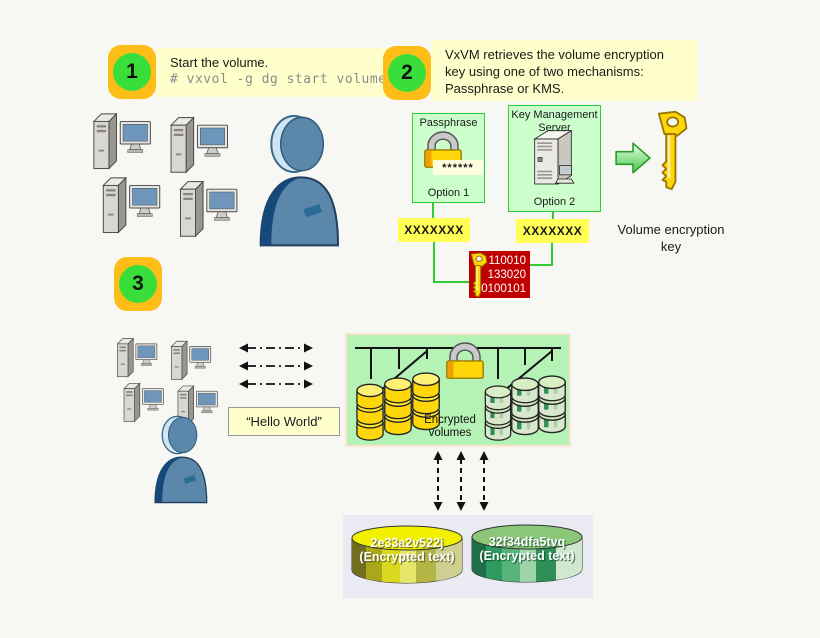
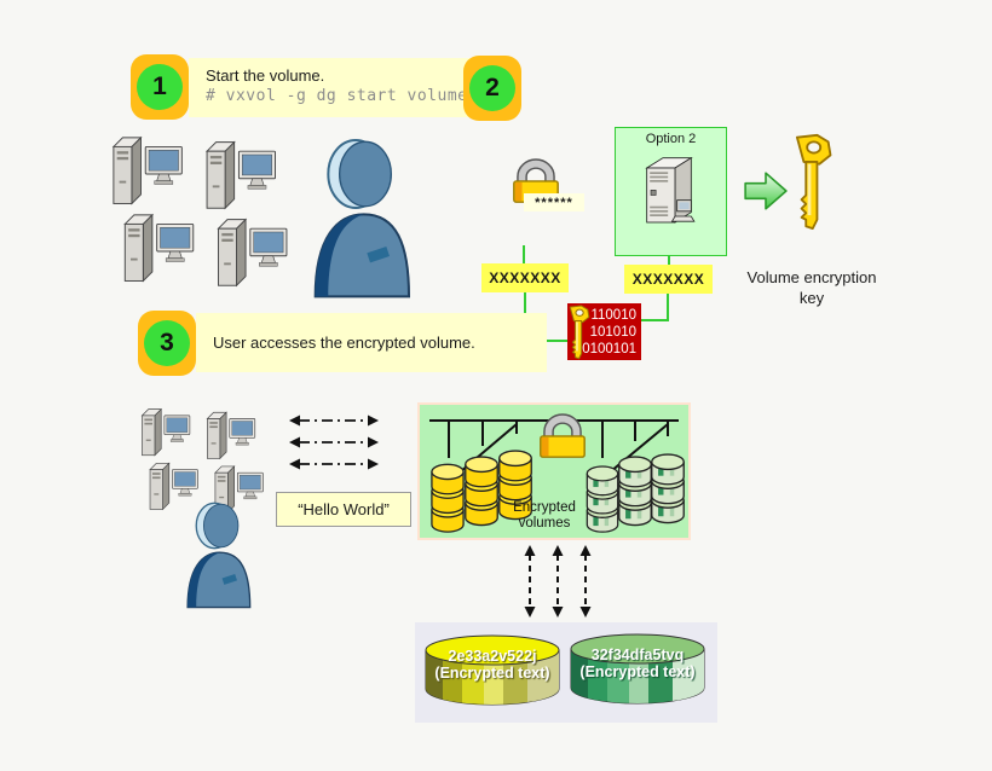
  1
  Start the volume.
  # vxvol -g dg start volum
  2
- VxVM retrieves the volume encryption key using one of two mechanisms: Passphrase or KMS.
- Passphrase
- Option 1
  ******
- Key Management Server
  Option 2
  XXXXXXX
  XXXXXXX
  110010
- 133020
+ 101010
  0100101
  Volume encryption key
  3
+ User accesses the encrypted volume.
  “Hello World”
  Encrypted volumes
  2e33a2v522j
  (Encrypted text)
  32f34dfa5tvq
  (Encrypted text)
